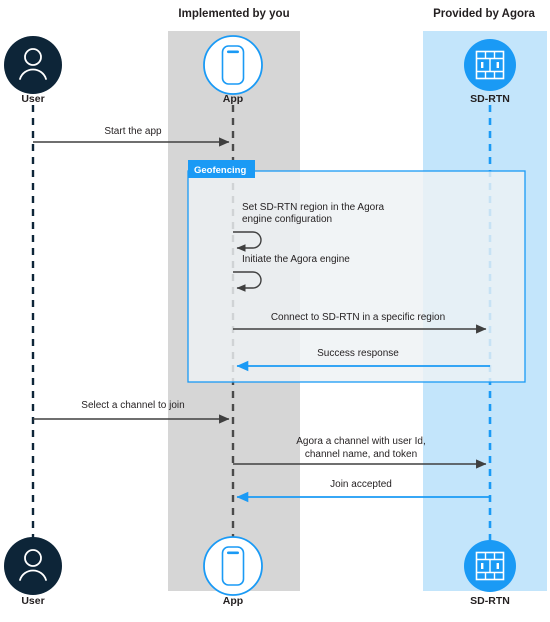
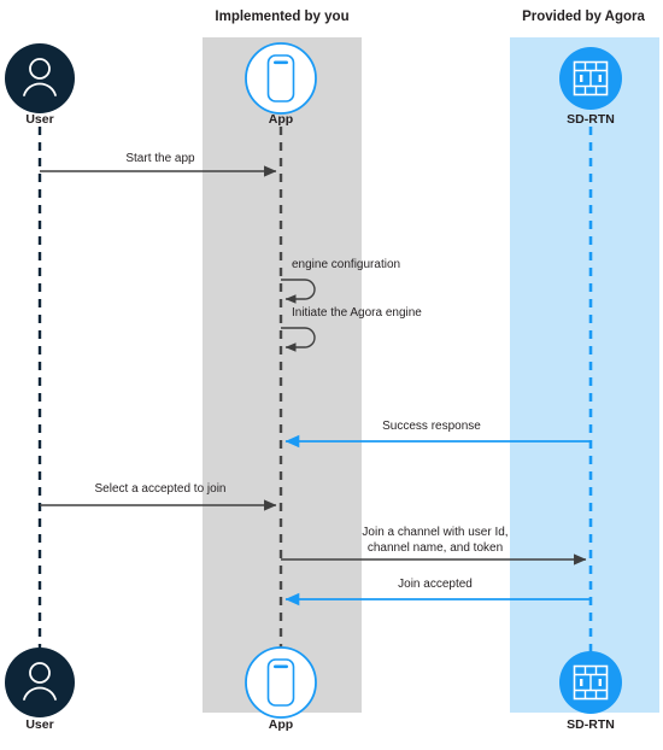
  Implemented by you
  Provided by Agora
  User
  App
  SD-RTN
  Start the app
- Geofencing
- Set SD-RTN region in the Agora
  engine configuration
  Initiate the Agora engine
- Connect to SD-RTN in a specific region
  Success response
- Select a channel to join
+ Select a accepted to join
- Agora a channel with user Id,
+ Join a channel with user Id,
  channel name, and token
  Join accepted
  User
  App
  SD-RTN
